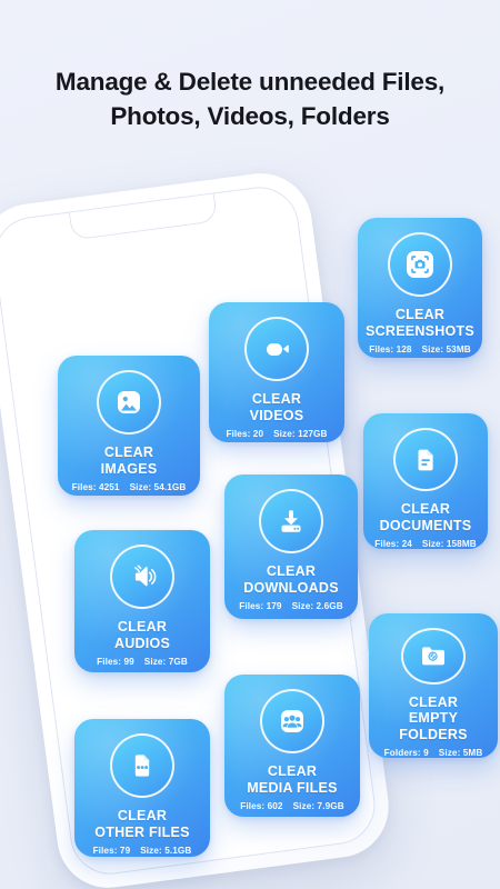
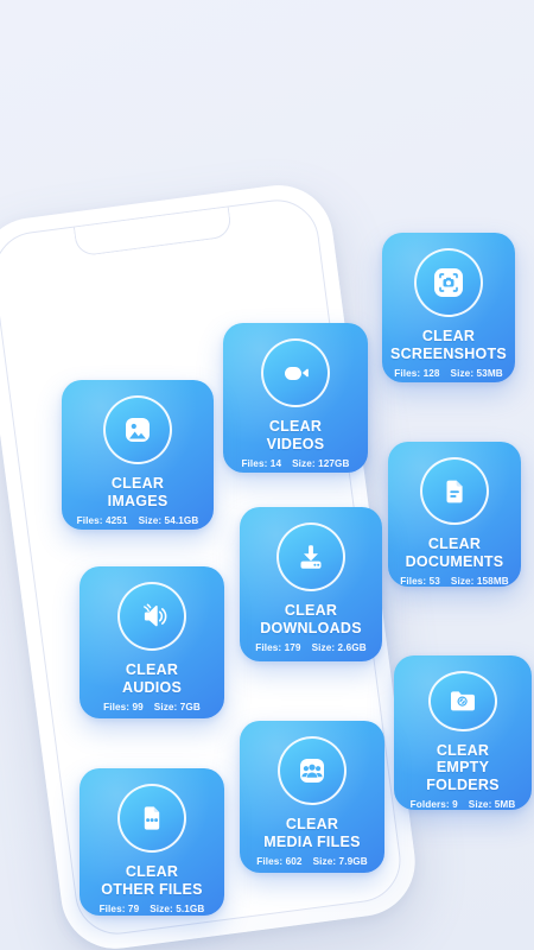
- Manage & Delete unneeded Files, Photos, Videos, Folders
  CLEAR
  SCREENSHOTS
  Files: 128
  Size: 53MB
  CLEAR
  VIDEOS
- Files: 20
+ Files: 14
  Size: 127GB
  CLEAR
  IMAGES
  Files: 4251
  Size: 54.1GB
  CLEAR
  DOCUMENTS
- Files: 24
+ Files: 53
  Size: 158MB
  CLEAR
  DOWNLOADS
  Files: 179
  Size: 2.6GB
  CLEAR
  AUDIOS
  Files: 99
  Size: 7GB
  CLEAR
  EMPTY FOLDERS
  Folders: 9
  Size: 5MB
  CLEAR
  MEDIA FILES
  Files: 602
  Size: 7.9GB
  CLEAR
  OTHER FILES
  Files: 79
  Size: 5.1GB
